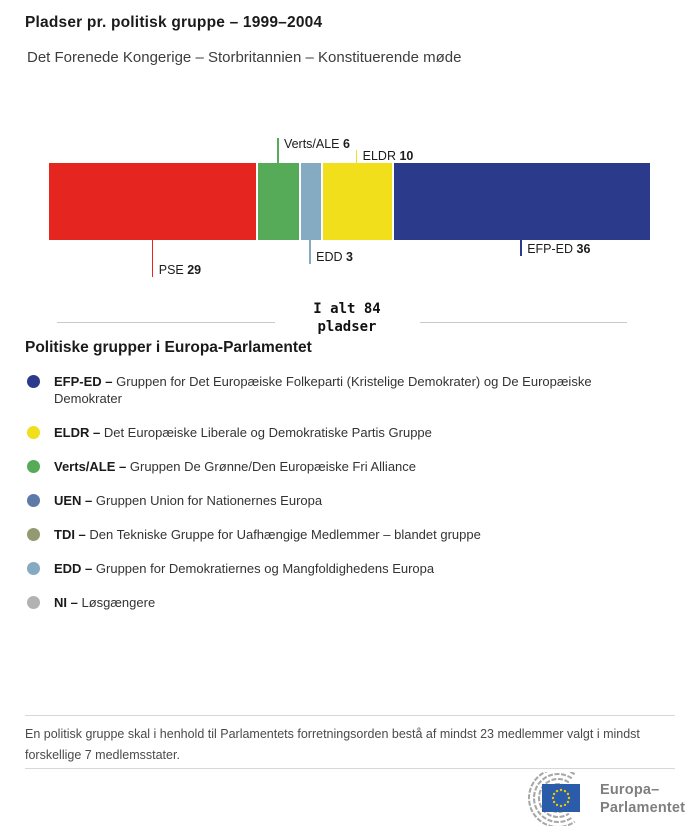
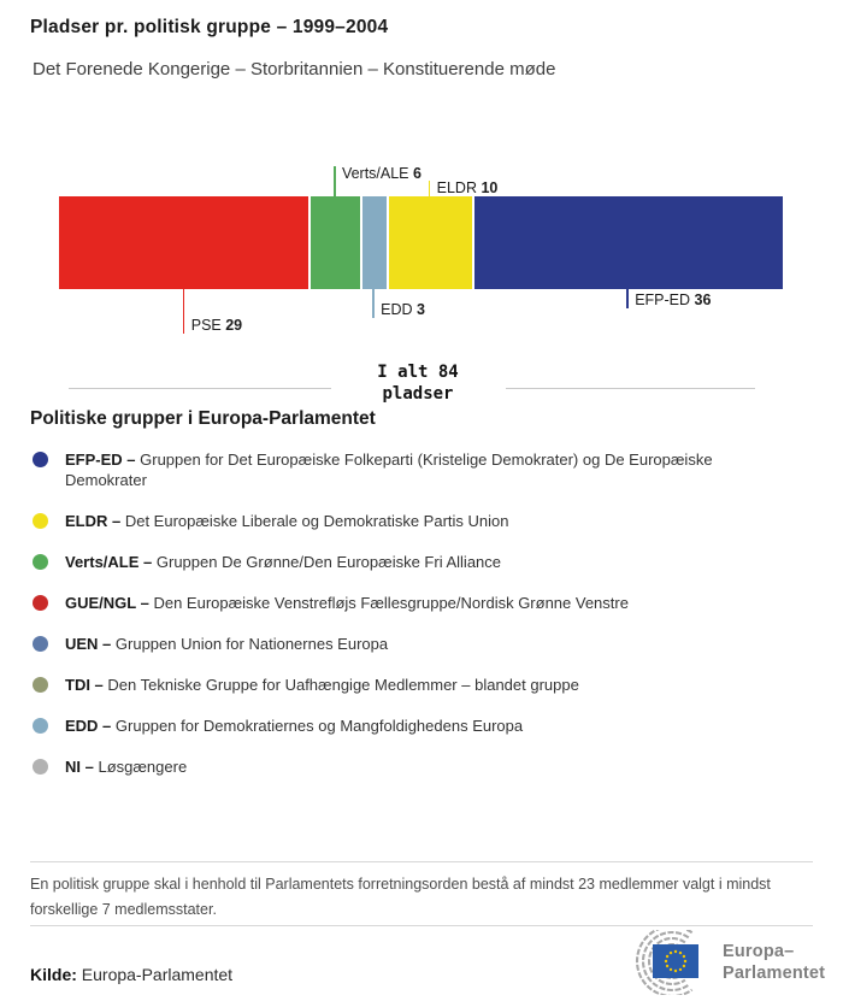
  Pladser pr. politisk gruppe – 1999–2004
  Det Forenede Kongerige – Storbritannien – Konstituerende møde
  PSE 29
  Verts/ALE 6
  EDD 3
  ELDR 10
  EFP-ED 36
  I alt 84
  pladser
  Politiske grupper i Europa-Parlamentet
  EFP-ED – Gruppen for Det Europæiske Folkeparti (Kristelige Demokrater) og De Europæiske Demokrater
- ELDR – Det Europæiske Liberale og Demokratiske Partis Gruppe
+ ELDR – Det Europæiske Liberale og Demokratiske Partis Union
  Verts/ALE – Gruppen De Grønne/Den Europæiske Fri Alliance
+ GUE/NGL – Den Europæiske Venstrefløjs Fællesgruppe/Nordisk Grønne Venstre
  UEN – Gruppen Union for Nationernes Europa
  TDI – Den Tekniske Gruppe for Uafhængige Medlemmer – blandet gruppe
  EDD – Gruppen for Demokratiernes og Mangfoldighedens Europa
  NI – Løsgængere
  En politisk gruppe skal i henhold til Parlamentets forretningsorden bestå af mindst 23 medlemmer valgt i mindst forskellige 7 medlemsstater.
+ Kilde: Europa-Parlamentet
  Europa–
  Parlamentet
